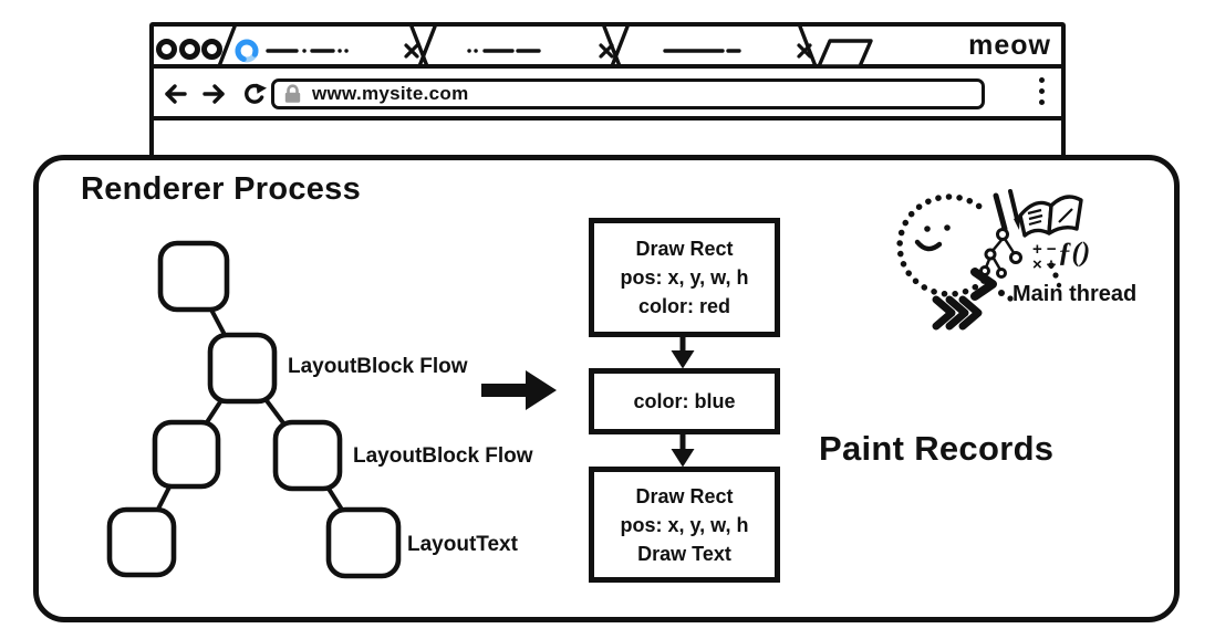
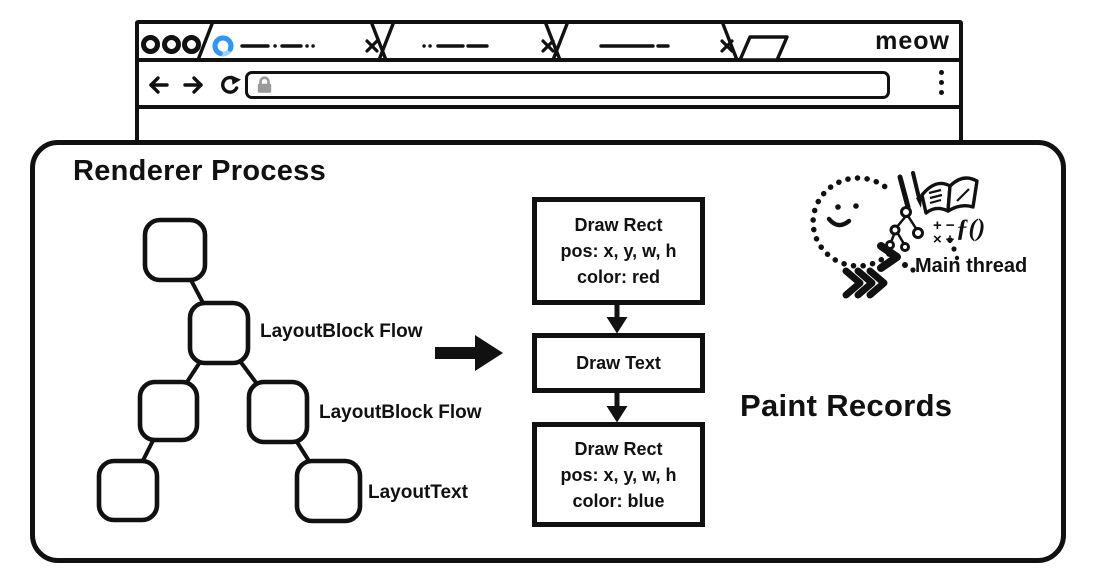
  meow
- www.mysite.com
  Renderer Process
  LayoutBlock Flow
  LayoutBlock Flow
  LayoutText
  Draw Rect
  pos: x, y, w, h
  color: red
- color: blue
+ Draw Text
  Draw Rect
  pos: x, y, w, h
- Draw Text
+ color: blue
  Paint Records
  + −
  ƒ()
  Main thread
